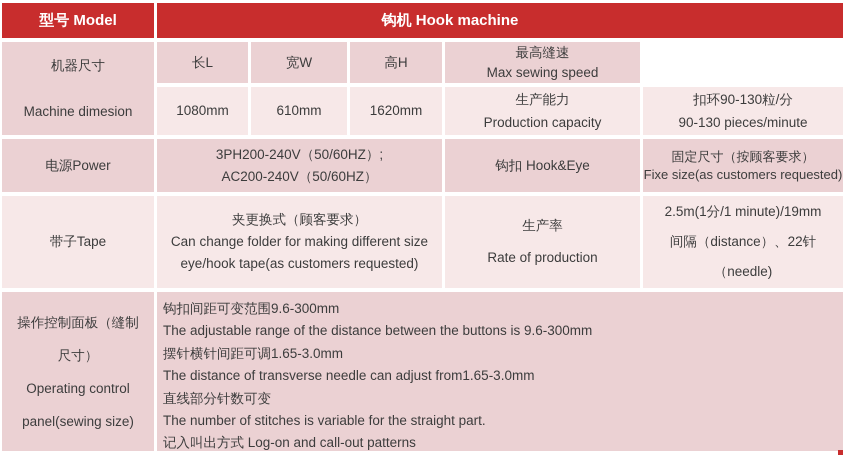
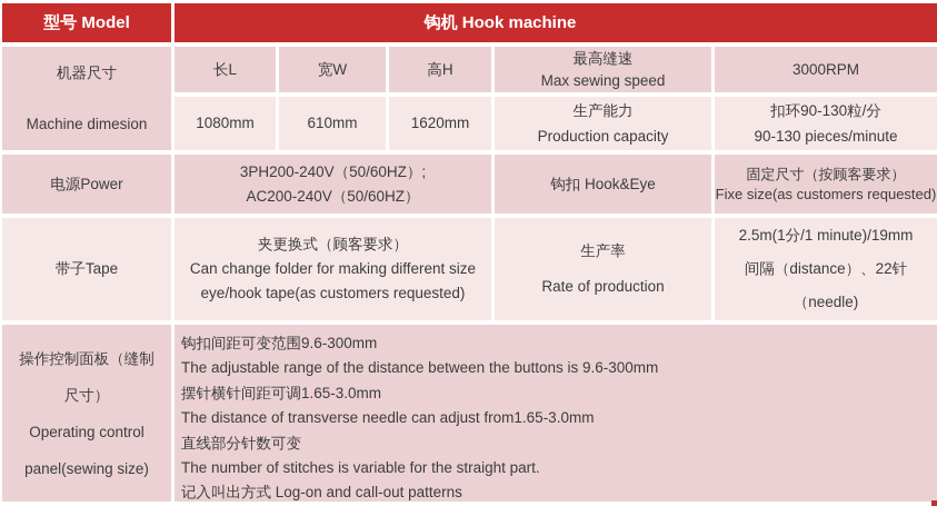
  型号 Model
  钩机 Hook machine
  机器尺寸
  Machine dimesion
  长L
  宽W
  高H
  最高缝速
  Max sewing speed
+ 3000RPM
  1080mm
  610mm
  1620mm
  生产能力
  Production capacity
  扣环90-130粒/分
  90-130 pieces/minute
  电源Power
  3PH200-240V（50/60HZ）;
  AC200-240V（50/60HZ）
  钩扣 Hook&Eye
  固定尺寸（按顾客要求）
  Fixe size(as customers requested)
  带子Tape
  夹更换式（顾客要求）
  Can change folder for making different size eye/hook tape(as customers requested)
  生产率
  Rate of production
  2.5m(1分/1 minute)/19mm
  间隔（distance）、22针
  （needle)
  操作控制面板（缝制
  尺寸）
  Operating control
  panel(sewing size)
  钩扣间距可变范围9.6-300mm
  The adjustable range of the distance between the buttons is 9.6-300mm
  摆针横针间距可调1.65-3.0mm
  The distance of transverse needle can adjust from1.65-3.0mm
  直线部分针数可变
  The number of stitches is variable for the straight part.
  记入叫出方式 Log-on and call-out patterns
